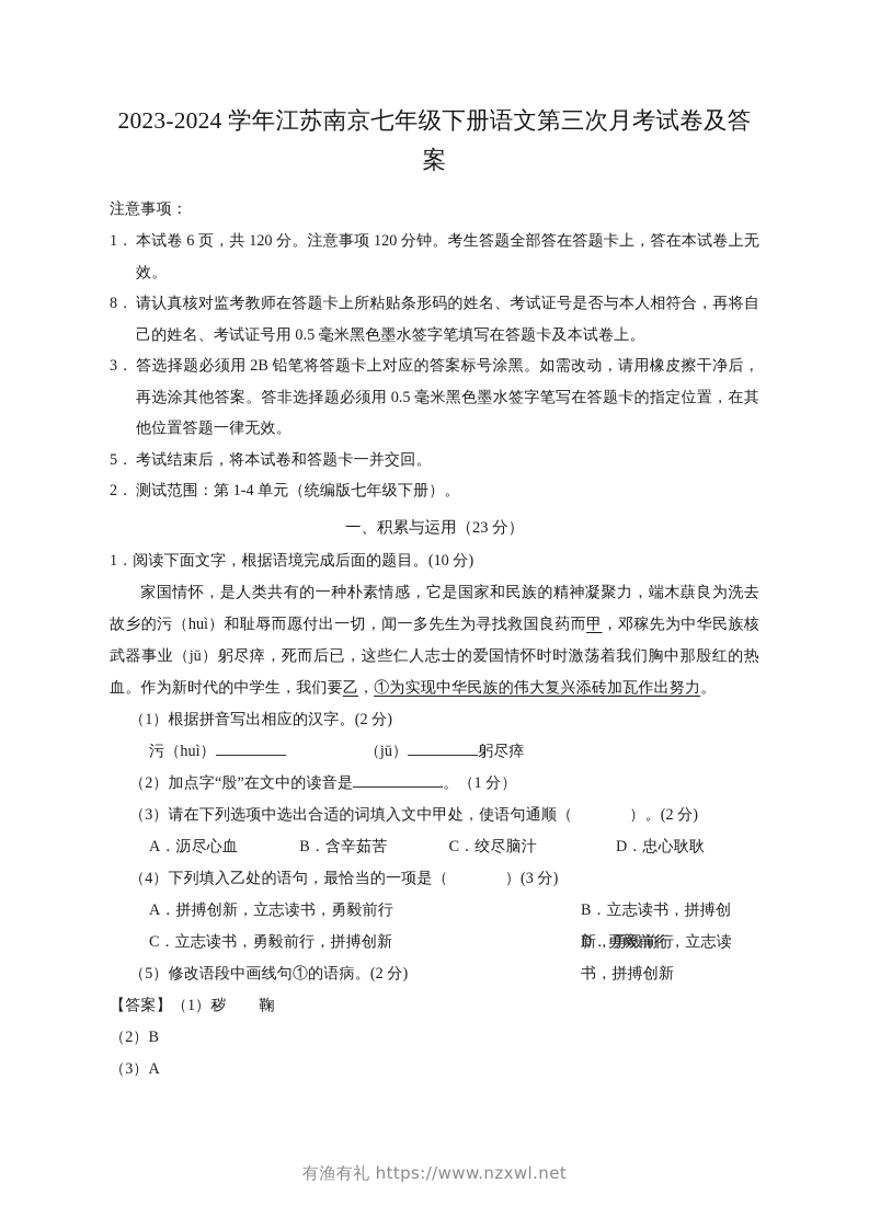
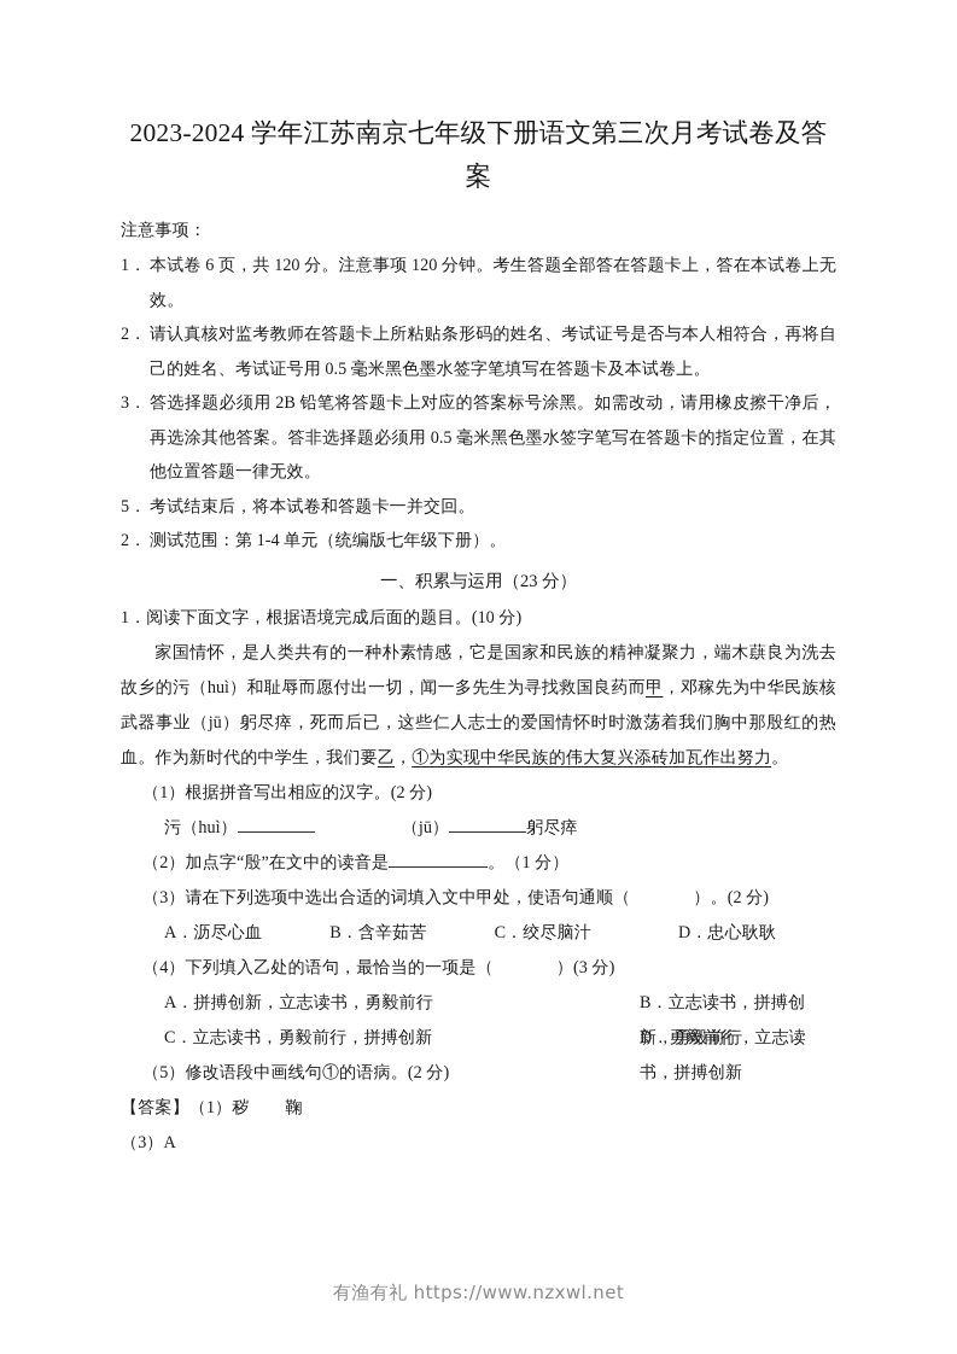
  2023-2024 学年江苏南京七年级下册语文第三次月考试卷及答案
  注意事项：
  1． 本试卷 6 页，共 120 分。注意事项 120 分钟。考生答题全部答在答题卡上，答在本试卷上无效。
- 8． 请认真核对监考教师在答题卡上所粘贴条形码的姓名、考试证号是否与本人相符合，再将自己的姓名、考试证号用 0.5 毫米黑色墨水签字笔填写在答题卡及本试卷上。
+ 2． 请认真核对监考教师在答题卡上所粘贴条形码的姓名、考试证号是否与本人相符合，再将自己的姓名、考试证号用 0.5 毫米黑色墨水签字笔填写在答题卡及本试卷上。
  3． 答选择题必须用 2B 铅笔将答题卡上对应的答案标号涂黑。如需改动，请用橡皮擦干净后，再选涂其他答案。答非选择题必须用 0.5 毫米黑色墨水签字笔写在答题卡的指定位置，在其他位置答题一律无效。
  5． 考试结束后，将本试卷和答题卡一并交回。
  2． 测试范围：第 1-4 单元（统编版七年级下册）。
  一、积累与运用（23 分）
  1．阅读下面文字，根据语境完成后面的题目。(10 分)
  家国情怀，是人类共有的一种朴素情感，它是国家和民族的精神凝聚力，端木蕻良为洗去故乡的污（huì）和耻辱而愿付出一切，闻一多先生为寻找救国良药而甲，邓稼先为中华民族核武器事业（jū）躬尽瘁，死而后已，这些仁人志士的爱国情怀时时激荡着我们胸中那殷红的热血。作为新时代的中学生，我们要乙，①为实现中华民族的伟大复兴添砖加瓦作出努力。
  （1）根据拼音写出相应的汉字。(2 分)
  污（huì） （jū） 躬尽瘁
  （2）加点字“殷”在文中的读音是 。（1 分）
  （3）请在下列选项中选出合适的词填入文中甲处，使语句通顺（ ）。(2 分)
  A．沥尽心血 B．含辛茹苦 C．绞尽脑汁 D．忠心耿耿
  （4）下列填入乙处的语句，最恰当的一项是（ ）(3 分)
  A．拼搏创新，立志读书，勇毅前行
  B．立志读书，拼搏创新，勇毅前行
  C．立志读书，勇毅前行，拼搏创新
  D．勇毅前行，立志读书，拼搏创新
  （5）修改语段中画线句①的语病。(2 分)
  【答案】（1）秽 鞠
- （2）B
  （3）A
  有渔有礼 https://www.nzxwl.net
